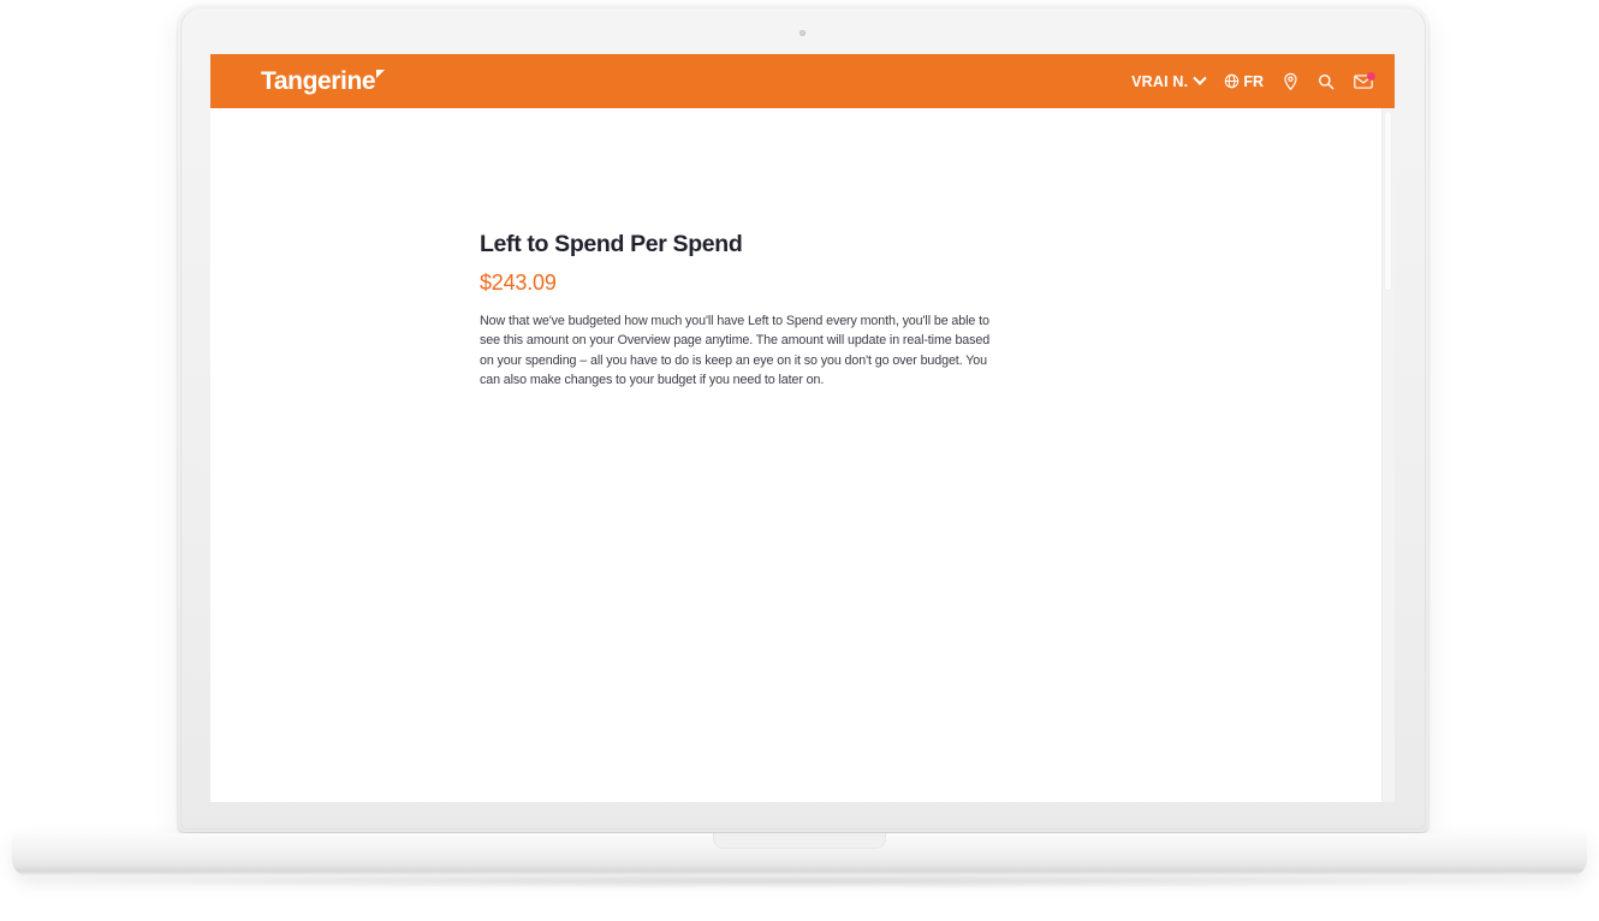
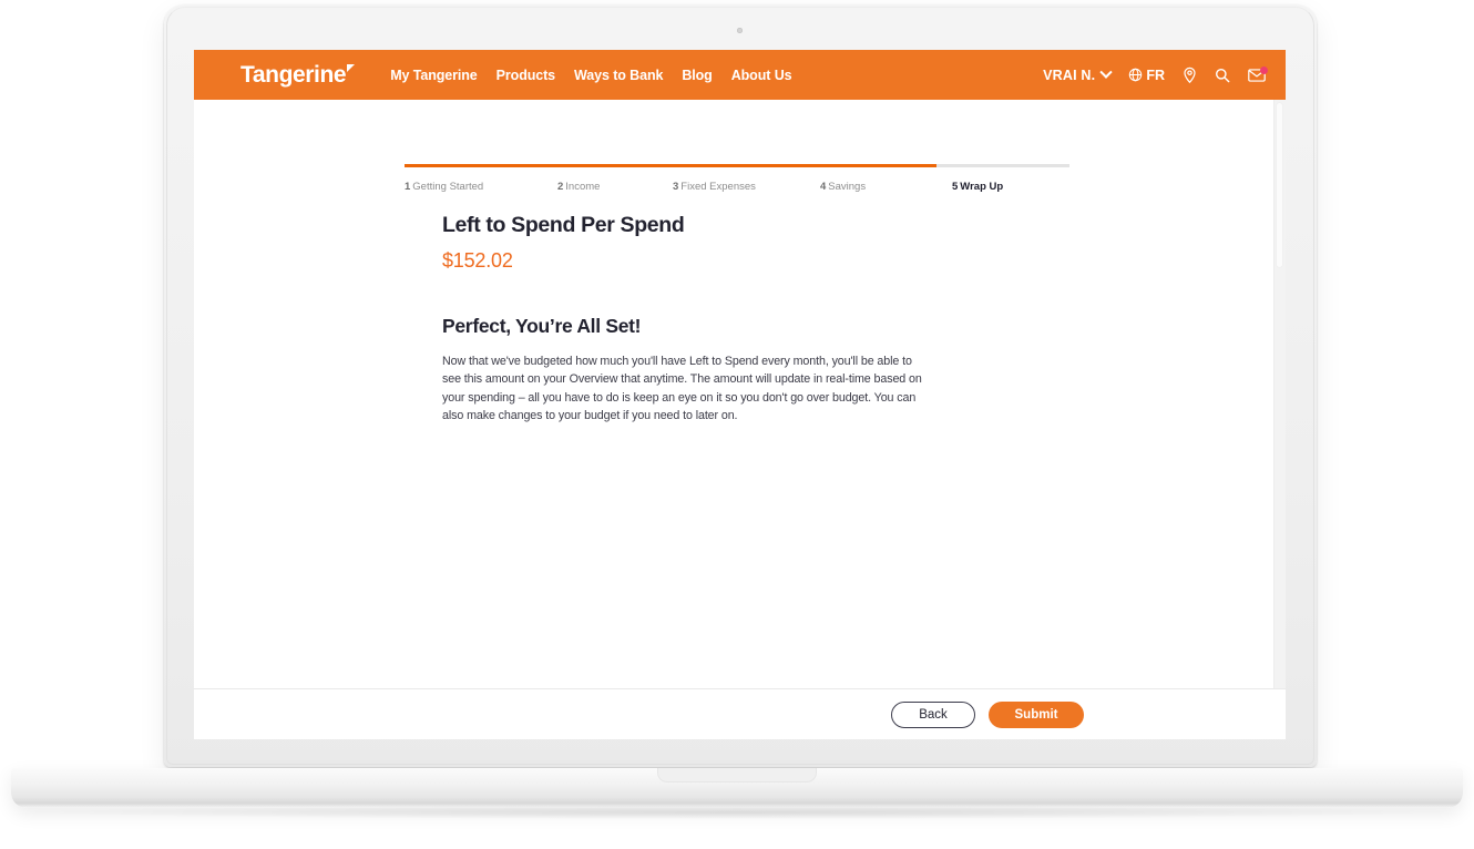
  Tangerine
+ My Tangerine
+ Products
+ Ways to Bank
+ Blog
+ About Us
  VRAI N.
  FR
+ 1 Getting Started
+ 2 Income
+ 3 Fixed Expenses
+ 4 Savings
+ 5 Wrap Up
  Left to Spend Per Spend
- $243.09
+ $152.02
+ Perfect, You’re All Set!
- Now that we've budgeted how much you'll have Left to Spend every month, you'll be able to see this amount on your Overview page anytime. The amount will update in real-time based on your spending – all you have to do is keep an eye on it so you don't go over budget. You can also make changes to your budget if you need to later on.
+ Now that we've budgeted how much you'll have Left to Spend every month, you'll be able to see this amount on your Overview that anytime. The amount will update in real-time based on your spending – all you have to do is keep an eye on it so you don't go over budget. You can also make changes to your budget if you need to later on.
+ Back
+ Submit
